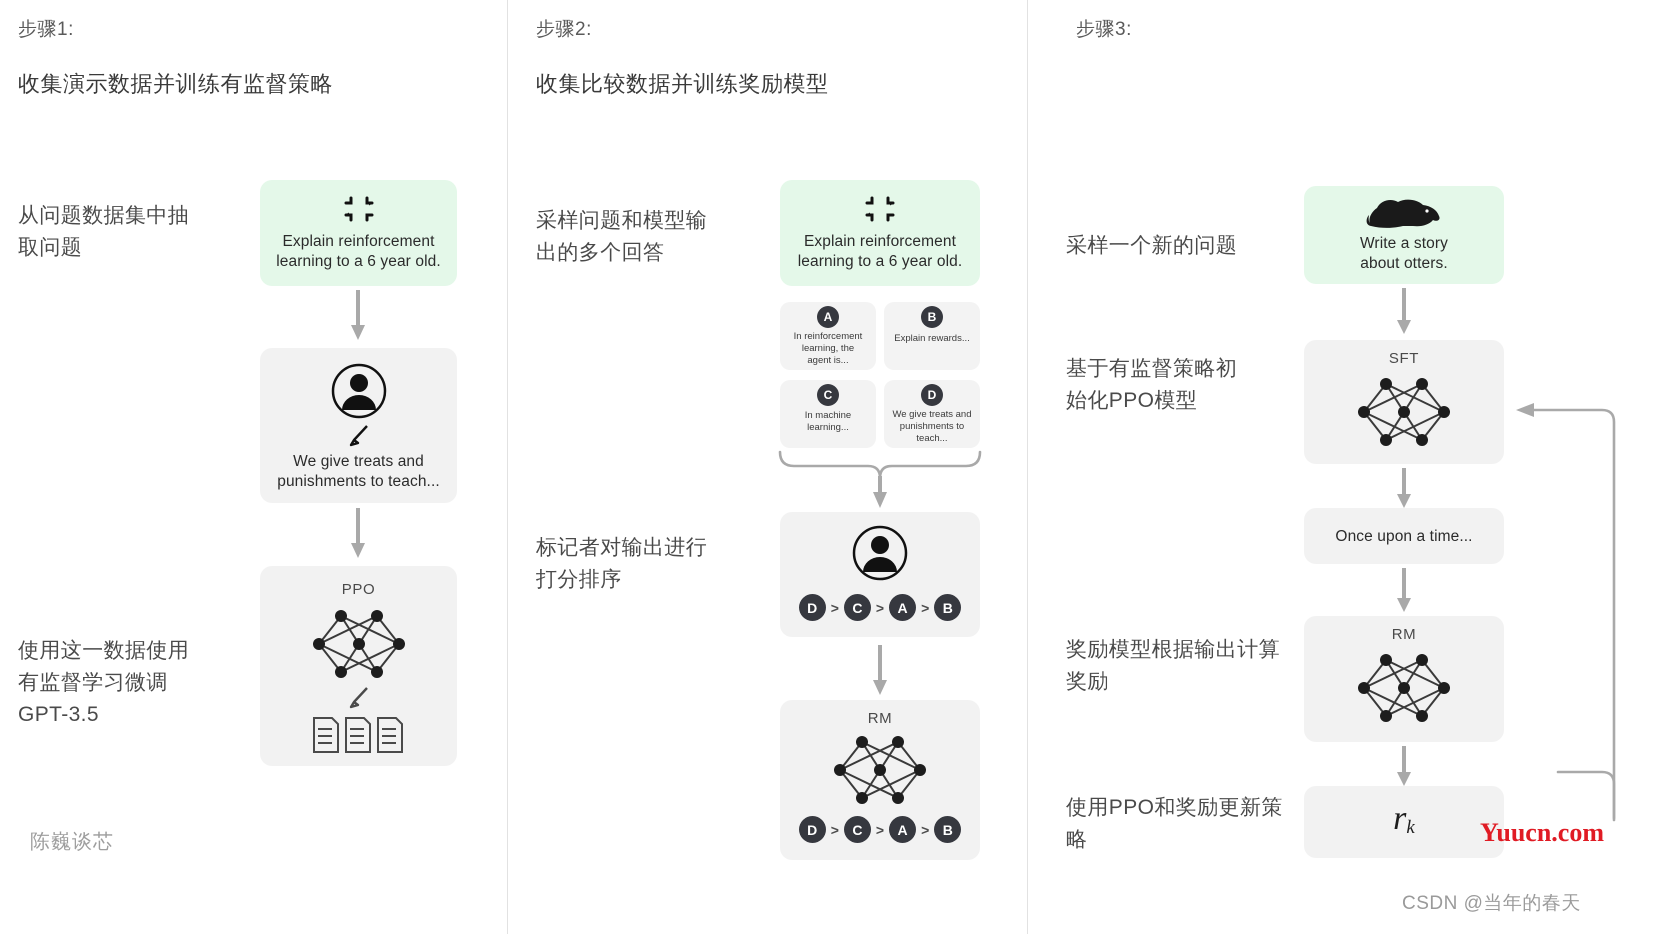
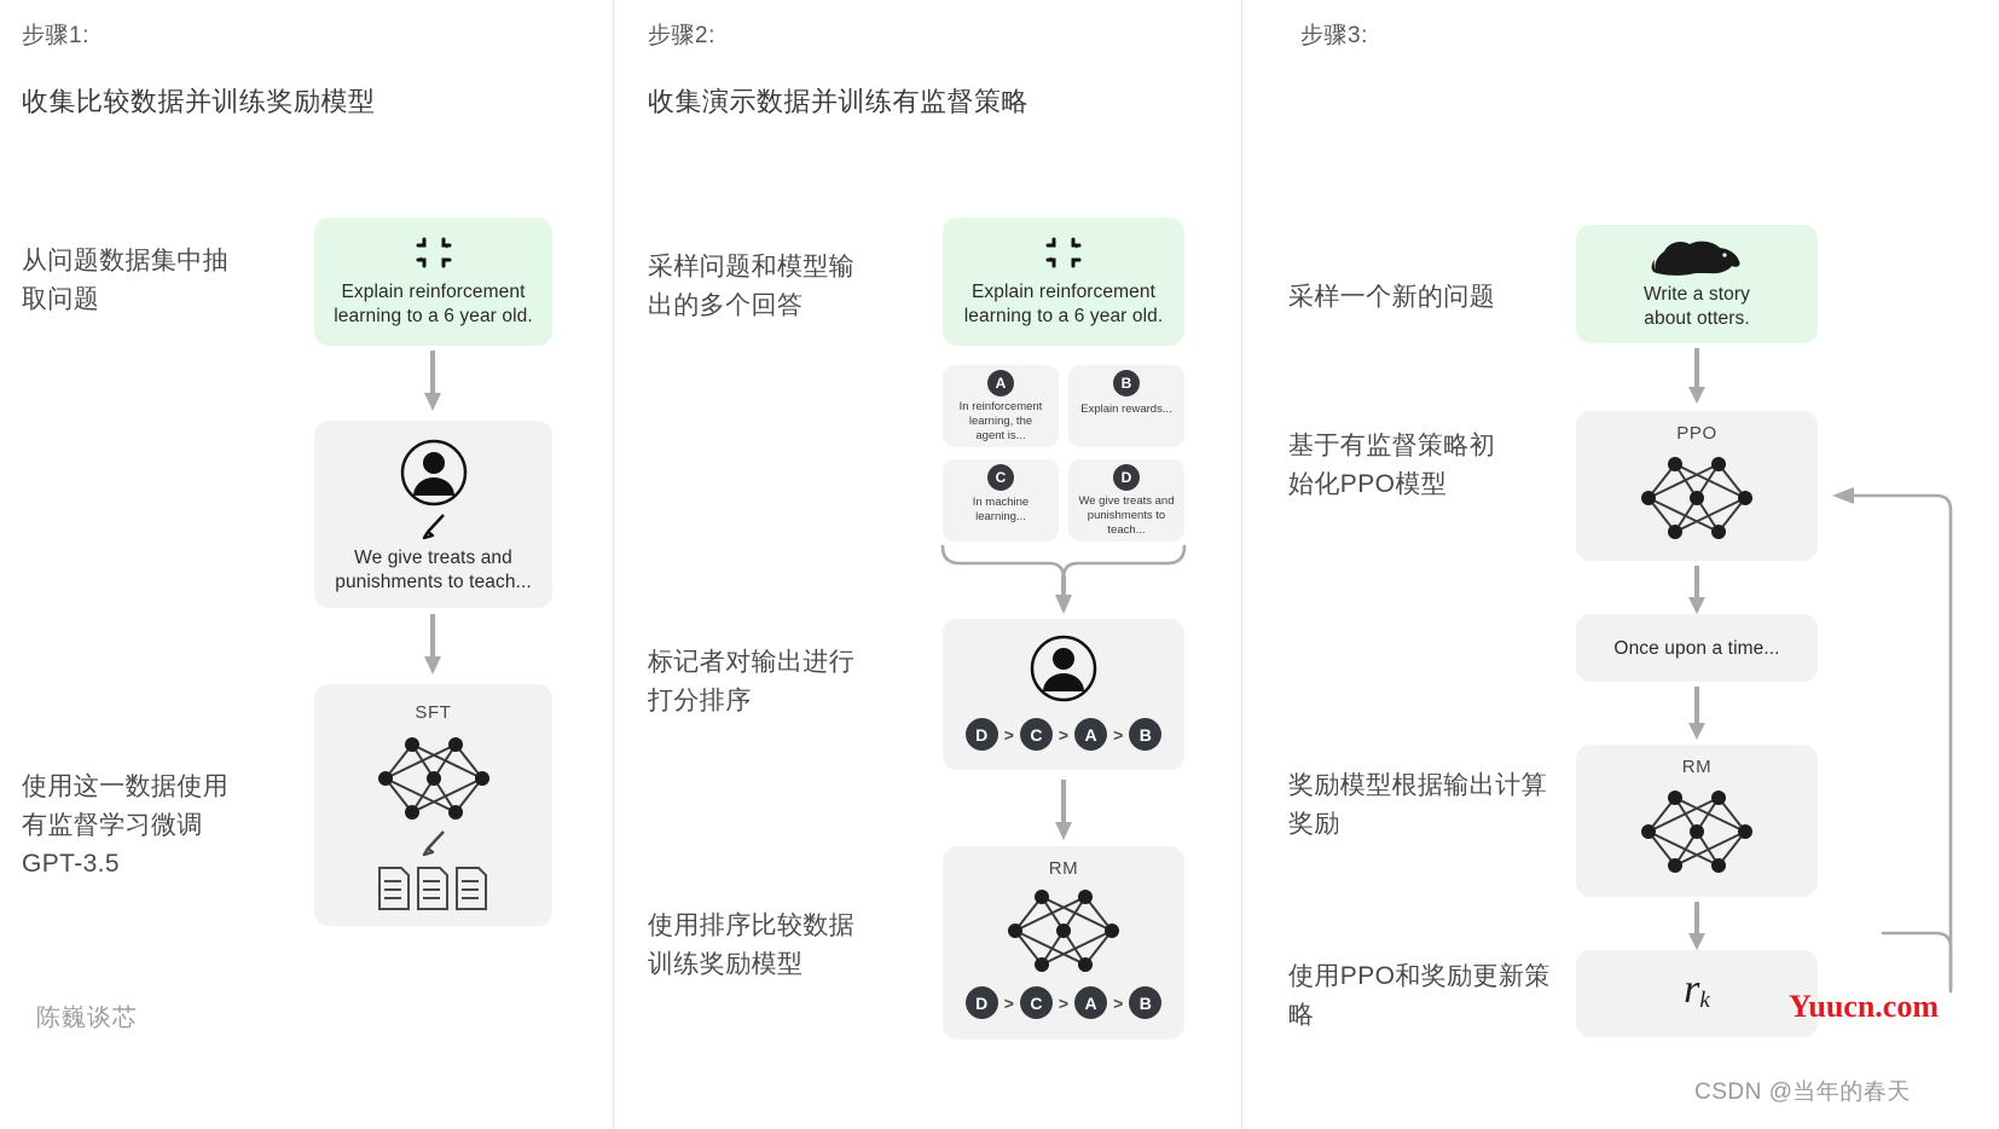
  步骤1:
- 收集演示数据并训练有监督策略
+ 收集比较数据并训练奖励模型
  从问题数据集中抽
  取问题
  使用这一数据使用
  有监督学习微调
  GPT-3.5
  Explain reinforcement
  learning to a 6 year old.
  We give treats and
  punishments to teach...
- PPO
+ SFT
  陈巍谈芯
  步骤2:
- 收集比较数据并训练奖励模型
+ 收集演示数据并训练有监督策略
  采样问题和模型输
  出的多个回答
  标记者对输出进行
  打分排序
+ 使用排序比较数据
+ 训练奖励模型
  Explain reinforcement
  learning to a 6 year old.
  A
  In reinforcement
  learning, the
  agent is...
  B
  Explain rewards...
  C
  In machine
  learning...
  D
  We give treats and
  punishments to
  teach...
  D
  >
  C
  >
  A
  >
  B
  RM
  D
  >
  C
  >
  A
  >
  B
  步骤3:
  采样一个新的问题
  基于有监督策略初
  始化PPO模型
  奖励模型根据输出计算
  奖励
  使用PPO和奖励更新策
  略
  Write a story
  about otters.
- SFT
+ PPO
  Once upon a time...
  RM
  rk
  Yuucn.com
  CSDN @当年的春天
